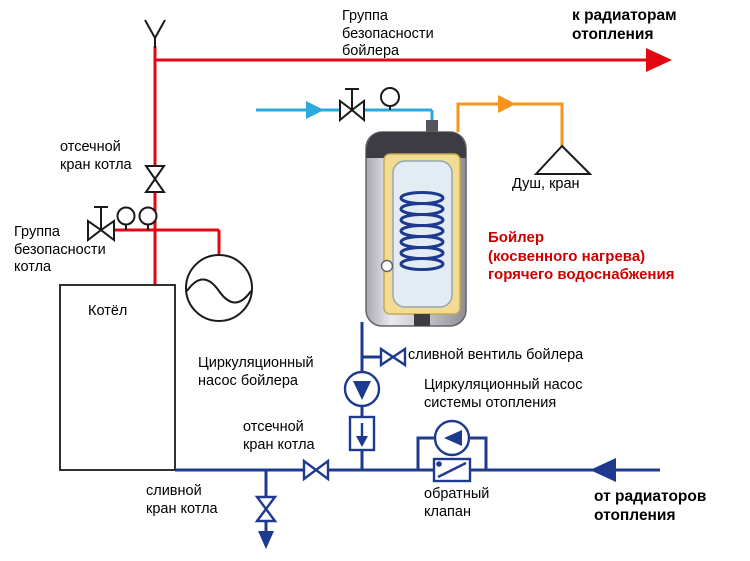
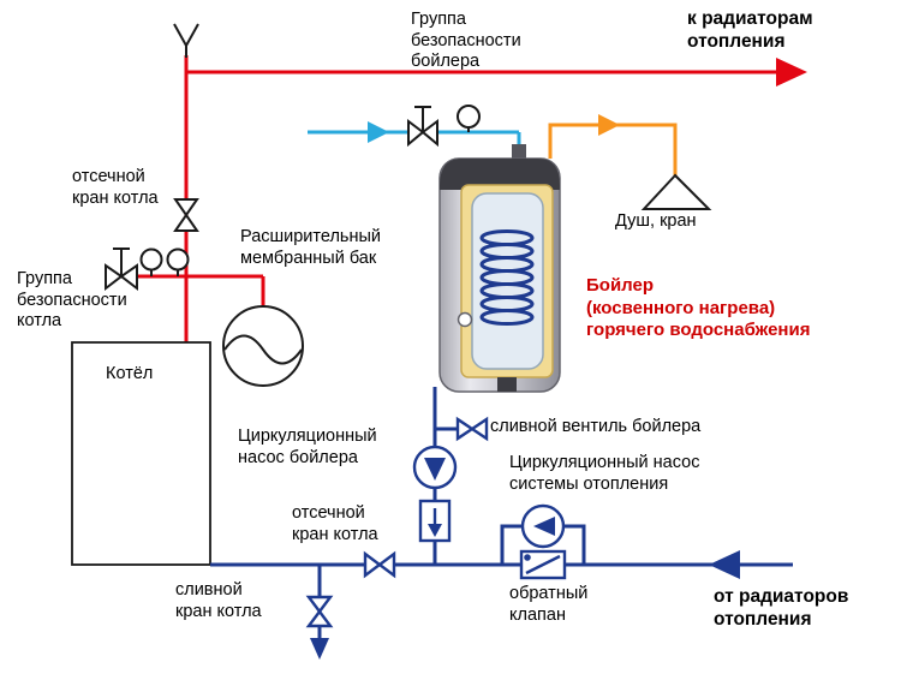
  Группа
  безопасности
  бойлера
  к радиаторам
  отопления
  отсечной
  кран котла
  Группа
  безопасности
  котла
+ Расширительный
+ мембранный бак
  Котёл
  Душ, кран
  Бойлер
  (косвенного нагрева)
  горячего водоснабжения
  сливной вентиль бойлера
  Циркуляционный
  насос бойлера
  Циркуляционный насос
  системы отопления
  отсечной
  кран котла
  обратный
  клапан
  от радиаторов
  отопления
  сливной
  кран котла
